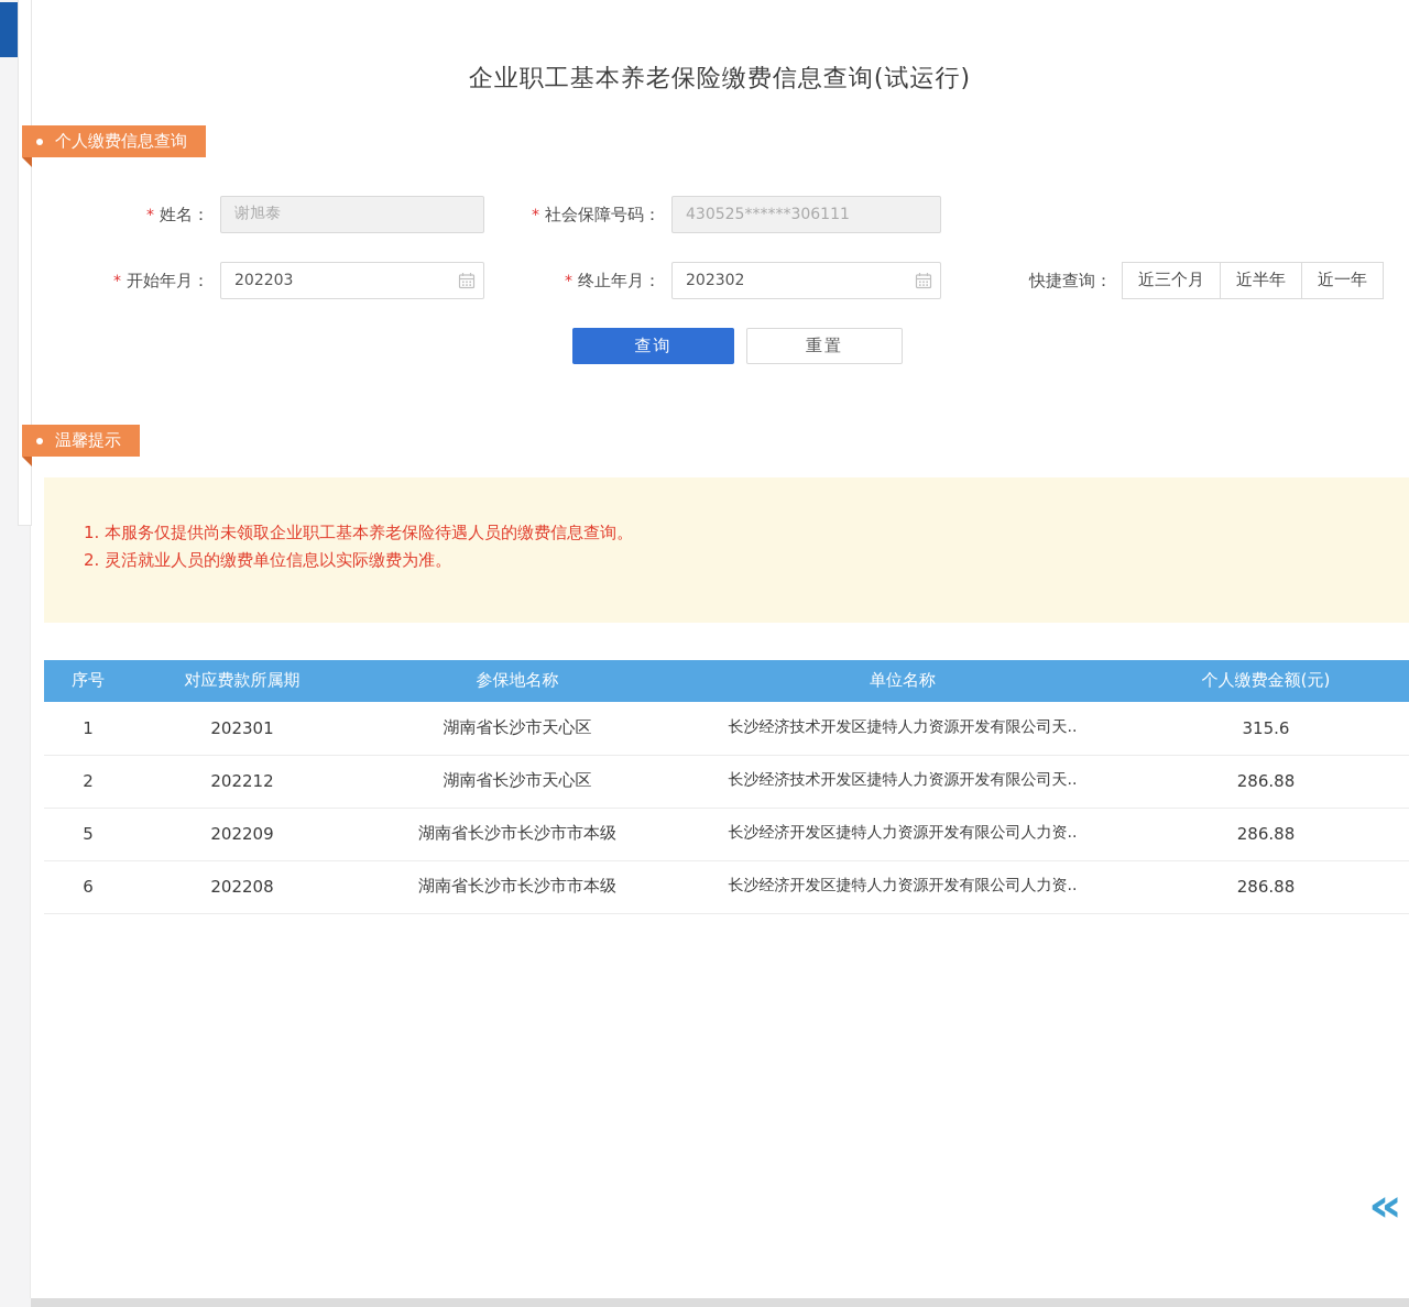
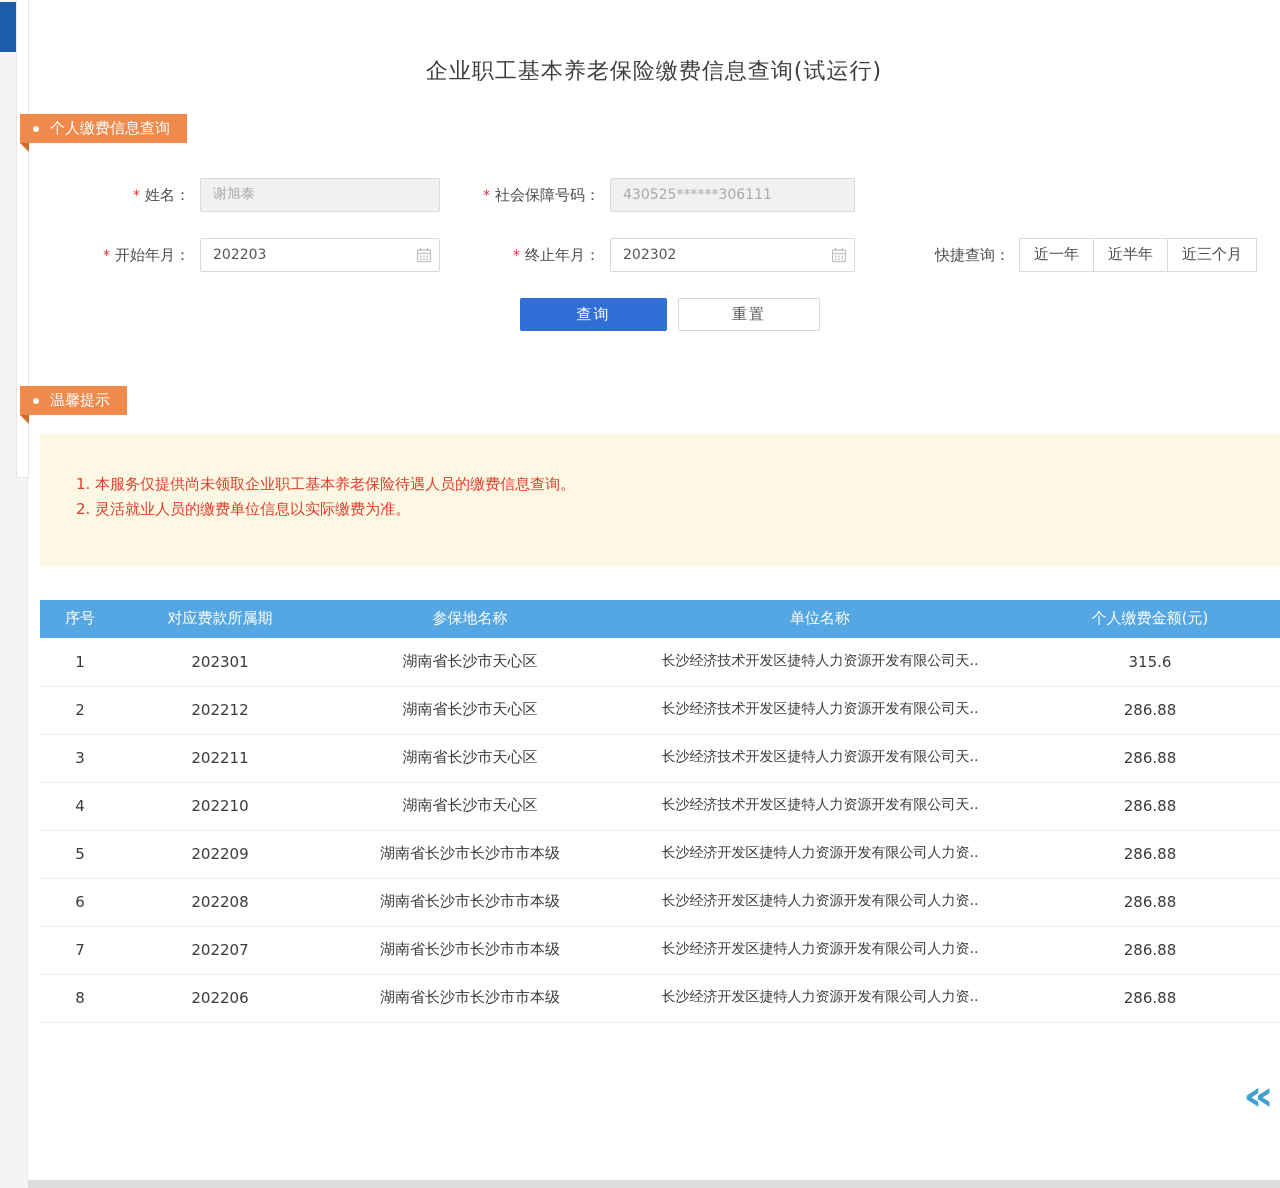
  企业职工基本养老保险缴费信息查询(试运行)
  个人缴费信息查询
  * 姓名：
  谢旭泰
  * 社会保障号码：
  430525******306111
  * 开始年月：
  202203
  * 终止年月：
  202302
  快捷查询：
- 近三个月
+ 近一年
  近半年
- 近一年
+ 近三个月
  查询
  重置
  温馨提示
  1. 本服务仅提供尚未领取企业职工基本养老保险待遇人员的缴费信息查询。
  2. 灵活就业人员的缴费单位信息以实际缴费为准。
  序号	对应费款所属期	参保地名称	单位名称	个人缴费金额(元)
  1	202301	湖南省长沙市天心区	长沙经济技术开发区捷特人力资源开发有限公司天..	315.6
  2	202212	湖南省长沙市天心区	长沙经济技术开发区捷特人力资源开发有限公司天..	286.88
+ 3	202211	湖南省长沙市天心区	长沙经济技术开发区捷特人力资源开发有限公司天..	286.88
+ 4	202210	湖南省长沙市天心区	长沙经济技术开发区捷特人力资源开发有限公司天..	286.88
  5	202209	湖南省长沙市长沙市市本级	长沙经济开发区捷特人力资源开发有限公司人力资..	286.88
  6	202208	湖南省长沙市长沙市市本级	长沙经济开发区捷特人力资源开发有限公司人力资..	286.88
+ 7	202207	湖南省长沙市长沙市市本级	长沙经济开发区捷特人力资源开发有限公司人力资..	286.88
+ 8	202206	湖南省长沙市长沙市市本级	长沙经济开发区捷特人力资源开发有限公司人力资..	286.88
  «
